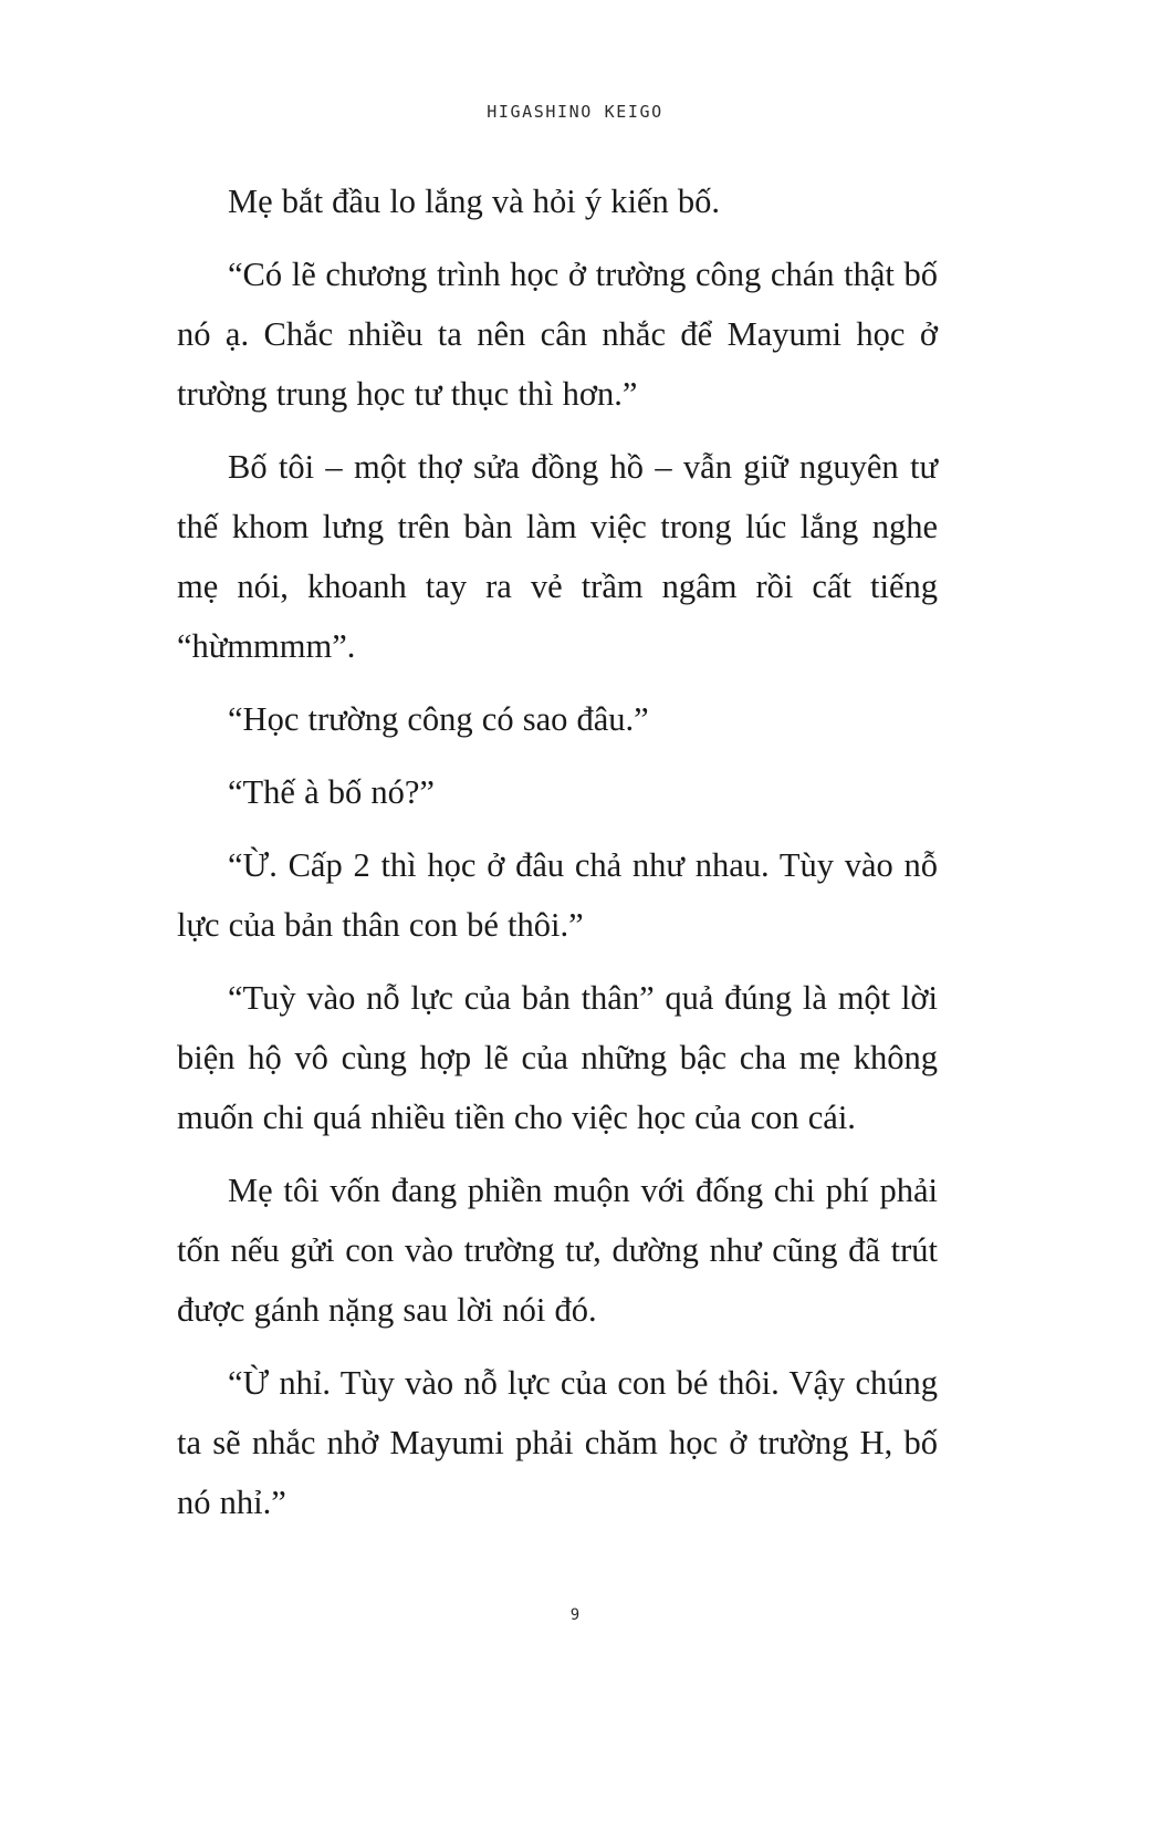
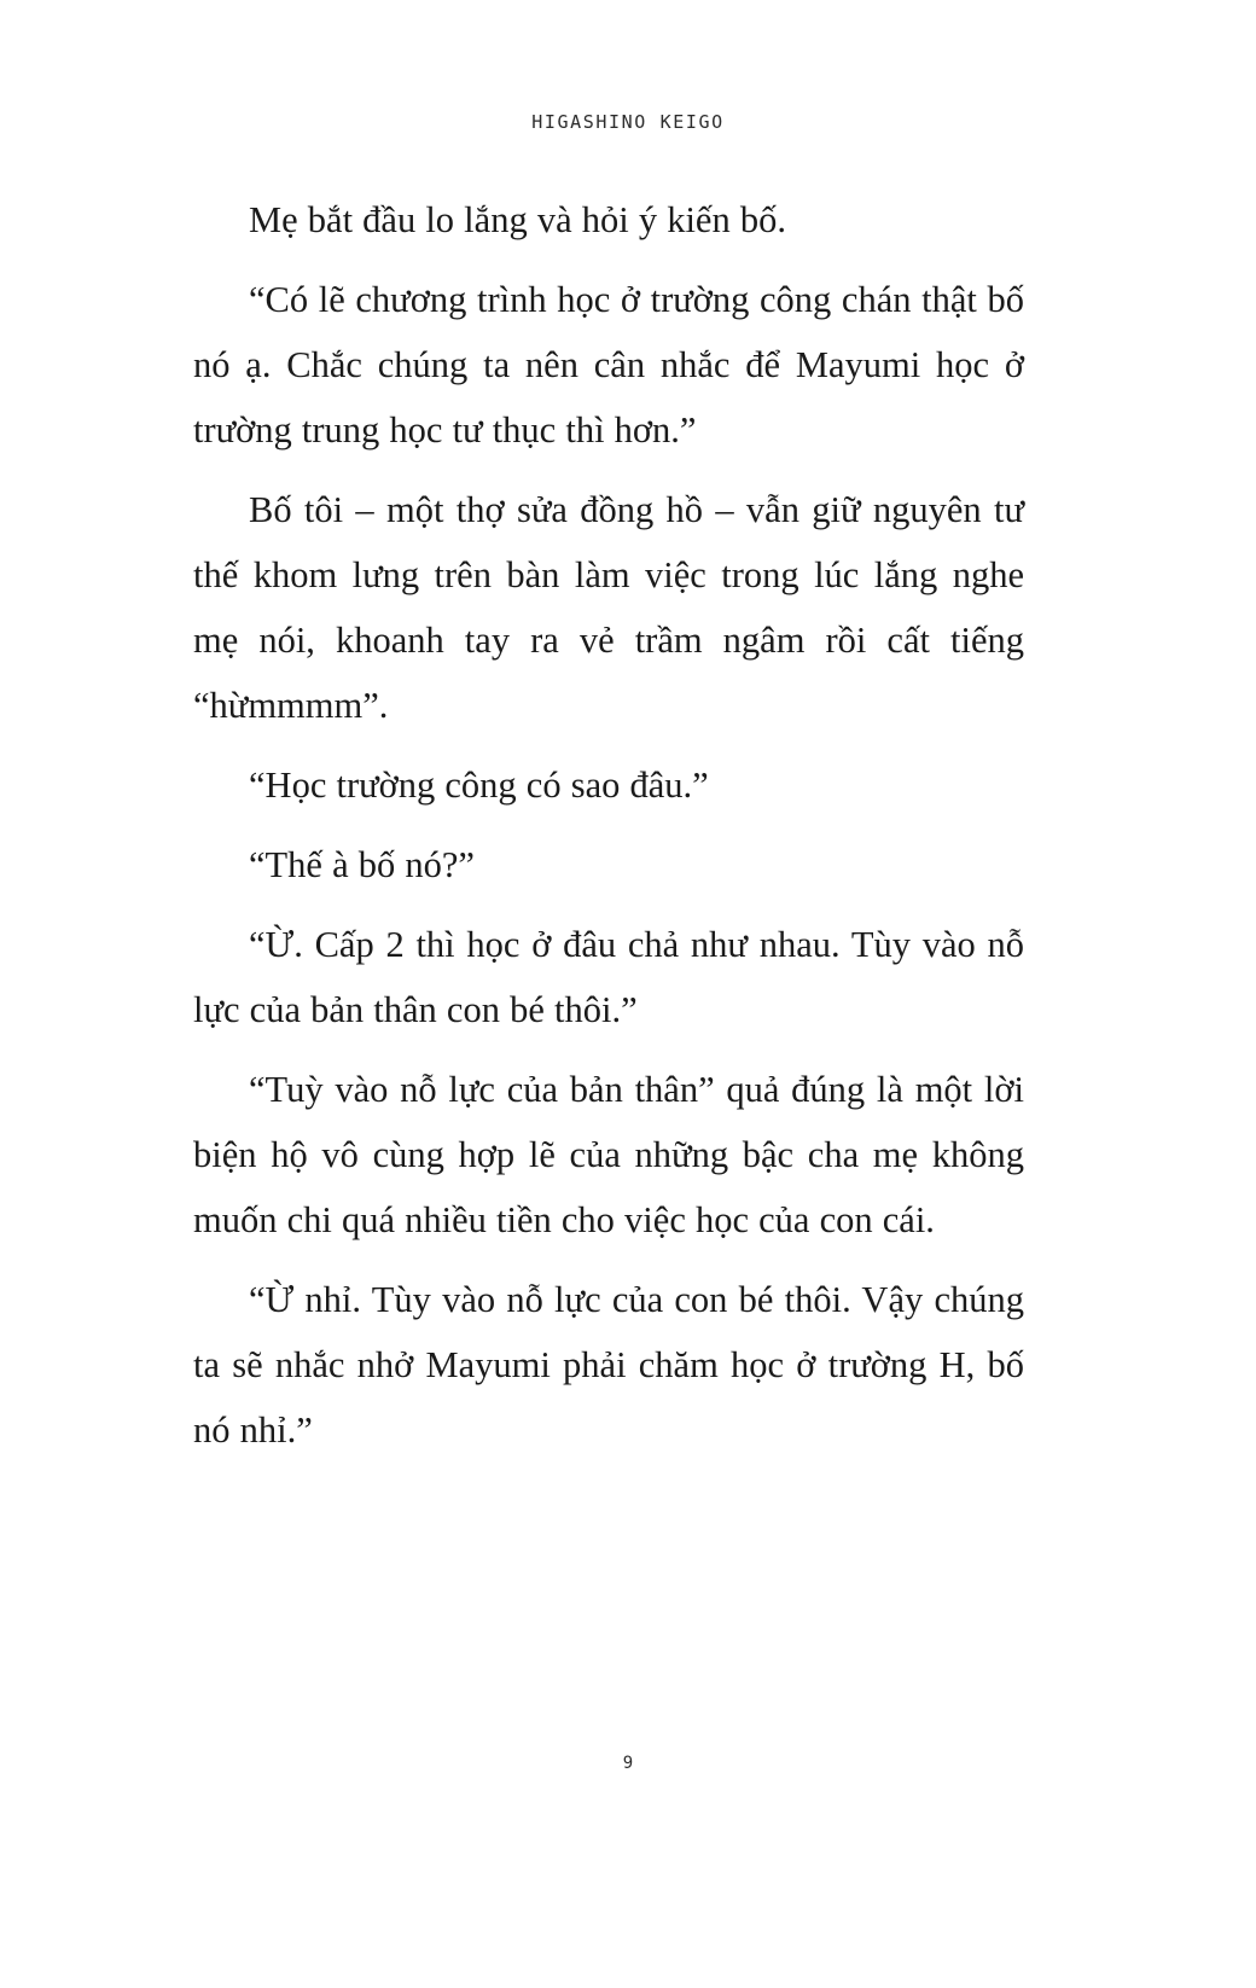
  HIGASHINO KEIGO
  Mẹ bắt đầu lo lắng và hỏi ý kiến bố.
- “Có lẽ chương trình học ở trường công chán thật bố nó ạ. Chắc nhiều ta nên cân nhắc để Mayumi học ở trường trung học tư thục thì hơn.”
+ “Có lẽ chương trình học ở trường công chán thật bố nó ạ. Chắc chúng ta nên cân nhắc để Mayumi học ở trường trung học tư thục thì hơn.”
  Bố tôi – một thợ sửa đồng hồ – vẫn giữ nguyên tư thế khom lưng trên bàn làm việc trong lúc lắng nghe mẹ nói, khoanh tay ra vẻ trầm ngâm rồi cất tiếng “hừmmmm”.
  “Học trường công có sao đâu.”
  “Thế à bố nó?”
  “Ừ. Cấp 2 thì học ở đâu chả như nhau. Tùy vào nỗ lực của bản thân con bé thôi.”
  “Tuỳ vào nỗ lực của bản thân” quả đúng là một lời biện hộ vô cùng hợp lẽ của những bậc cha mẹ không muốn chi quá nhiều tiền cho việc học của con cái.
- Mẹ tôi vốn đang phiền muộn với đống chi phí phải tốn nếu gửi con vào trường tư, dường như cũng đã trút được gánh nặng sau lời nói đó.
  “Ừ nhỉ. Tùy vào nỗ lực của con bé thôi. Vậy chúng ta sẽ nhắc nhở Mayumi phải chăm học ở trường H, bố nó nhỉ.”
  9
